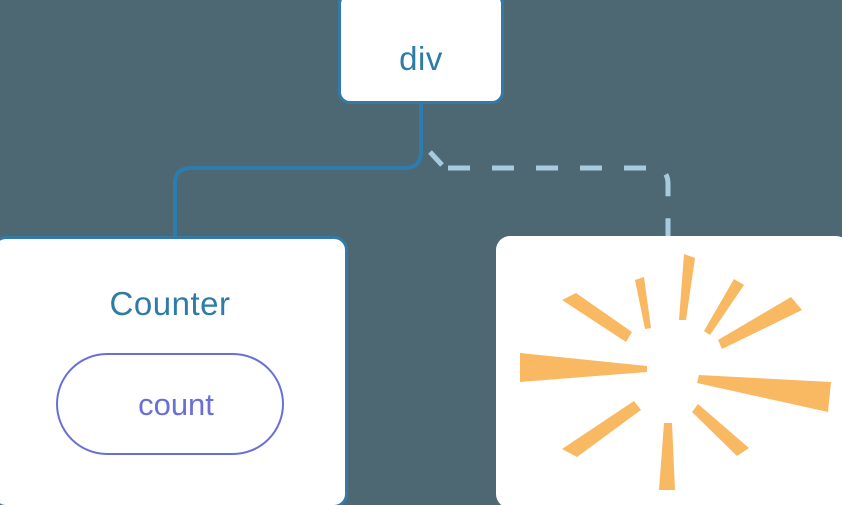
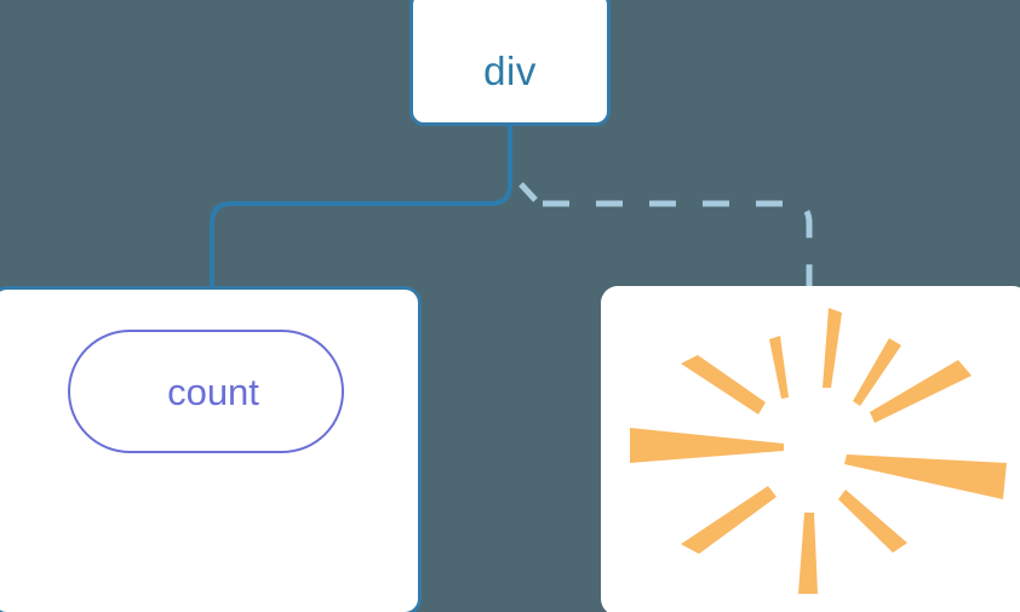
  div
- Counter
  count
